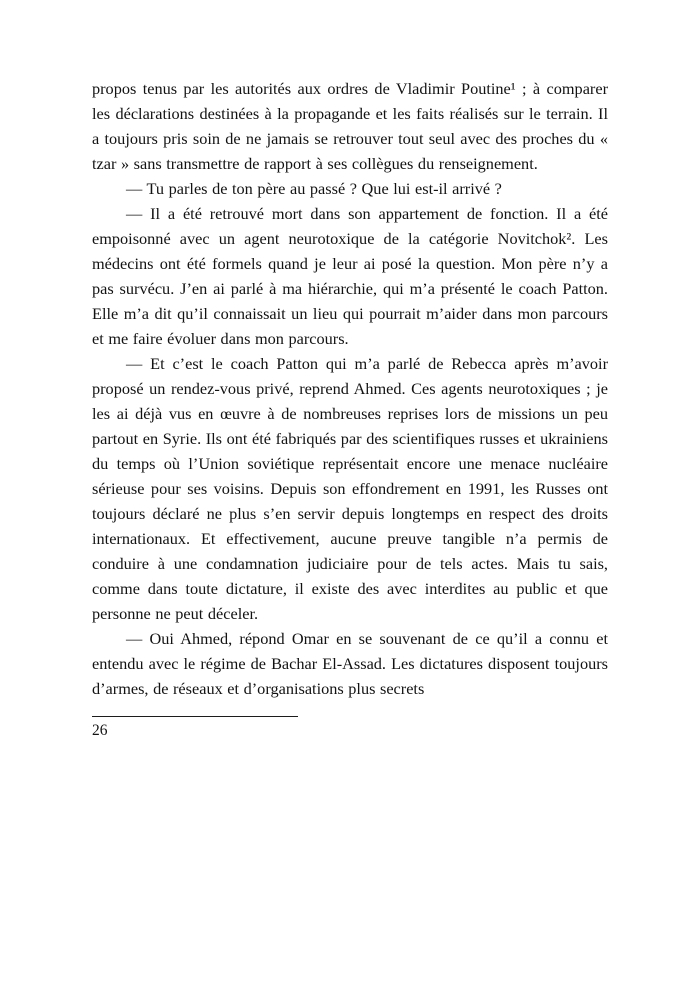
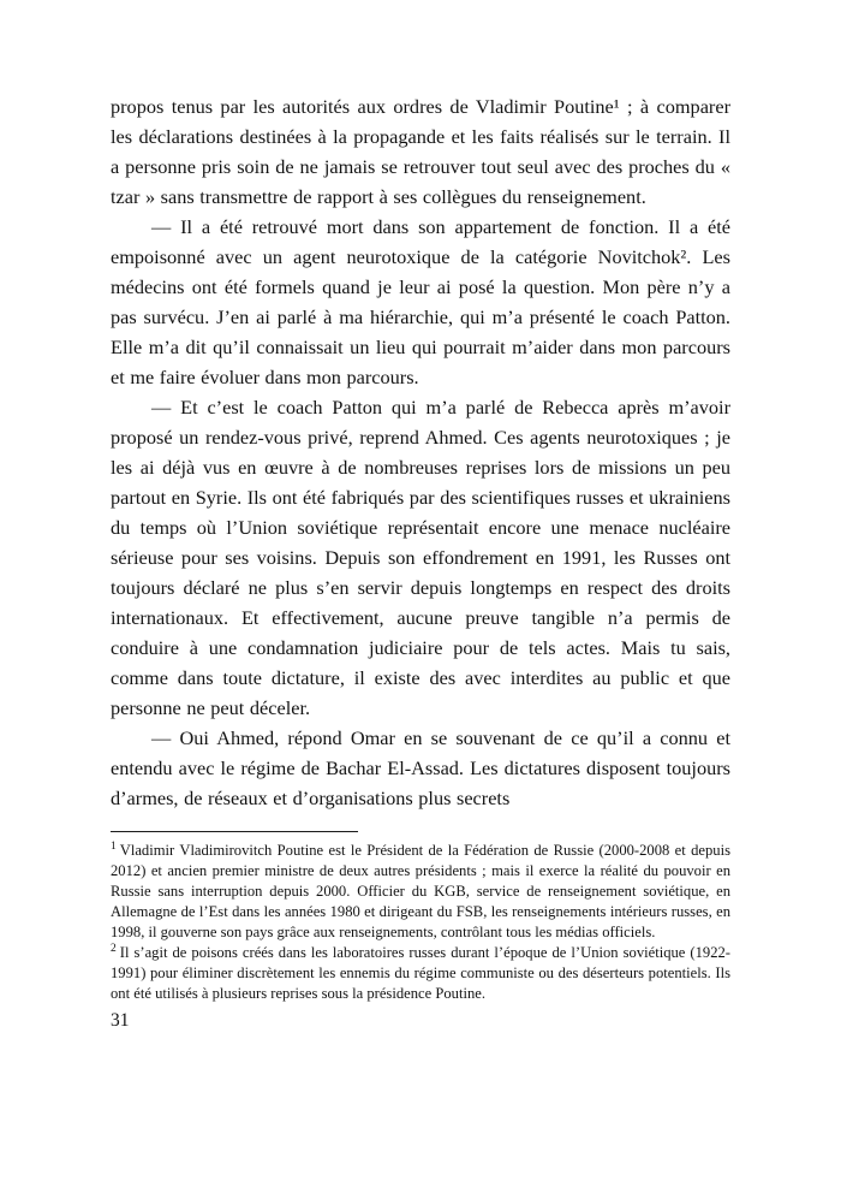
- propos tenus par les autorités aux ordres de Vladimir Poutine¹ ; à comparer les déclarations destinées à la propagande et les faits réalisés sur le terrain. Il a toujours pris soin de ne jamais se retrouver tout seul avec des proches du « tzar » sans transmettre de rapport à ses collègues du renseignement.
+ propos tenus par les autorités aux ordres de Vladimir Poutine¹ ; à comparer les déclarations destinées à la propagande et les faits réalisés sur le terrain. Il a personne pris soin de ne jamais se retrouver tout seul avec des proches du « tzar » sans transmettre de rapport à ses collègues du renseignement.
- — Tu parles de ton père au passé ? Que lui est-il arrivé ?
  — Il a été retrouvé mort dans son appartement de fonction. Il a été empoisonné avec un agent neurotoxique de la catégorie Novitchok². Les médecins ont été formels quand je leur ai posé la question. Mon père n’y a pas survécu. J’en ai parlé à ma hiérarchie, qui m’a présenté le coach Patton. Elle m’a dit qu’il connaissait un lieu qui pourrait m’aider dans mon parcours et me faire évoluer dans mon parcours.
  — Et c’est le coach Patton qui m’a parlé de Rebecca après m’avoir proposé un rendez-vous privé, reprend Ahmed. Ces agents neurotoxiques ; je les ai déjà vus en œuvre à de nombreuses reprises lors de missions un peu partout en Syrie. Ils ont été fabriqués par des scientifiques russes et ukrainiens du temps où l’Union soviétique représentait encore une menace nucléaire sérieuse pour ses voisins. Depuis son effondrement en 1991, les Russes ont toujours déclaré ne plus s’en servir depuis longtemps en respect des droits internationaux. Et effectivement, aucune preuve tangible n’a permis de conduire à une condamnation judiciaire pour de tels actes. Mais tu sais, comme dans toute dictature, il existe des avec interdites au public et que personne ne peut déceler.
  — Oui Ahmed, répond Omar en se souvenant de ce qu’il a connu et entendu avec le régime de Bachar El-Assad. Les dictatures disposent toujours d’armes, de réseaux et d’organisations plus secrets
+ 1 Vladimir Vladimirovitch Poutine est le Président de la Fédération de Russie (2000-2008 et depuis 2012) et ancien premier ministre de deux autres présidents ; mais il exerce la réalité du pouvoir en Russie sans interruption depuis 2000. Officier du KGB, service de renseignement soviétique, en Allemagne de l’Est dans les années 1980 et dirigeant du FSB, les renseignements intérieurs russes, en 1998, il gouverne son pays grâce aux renseignements, contrôlant tous les médias officiels.
+ 2 Il s’agit de poisons créés dans les laboratoires russes durant l’époque de l’Union soviétique (1922-1991) pour éliminer discrètement les ennemis du régime communiste ou des déserteurs potentiels. Ils ont été utilisés à plusieurs reprises sous la présidence Poutine.
- 26
+ 31
